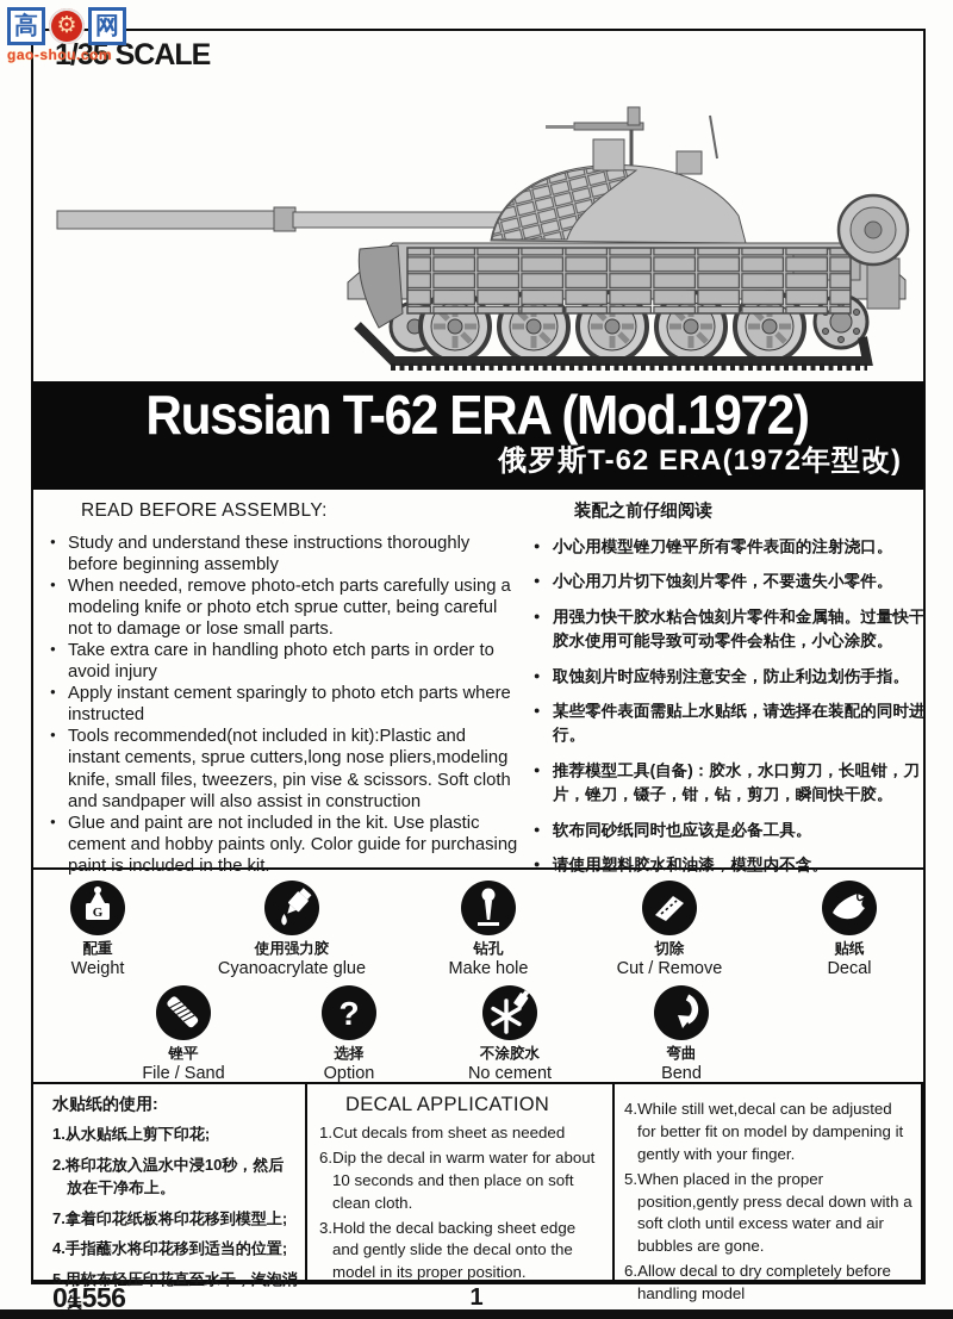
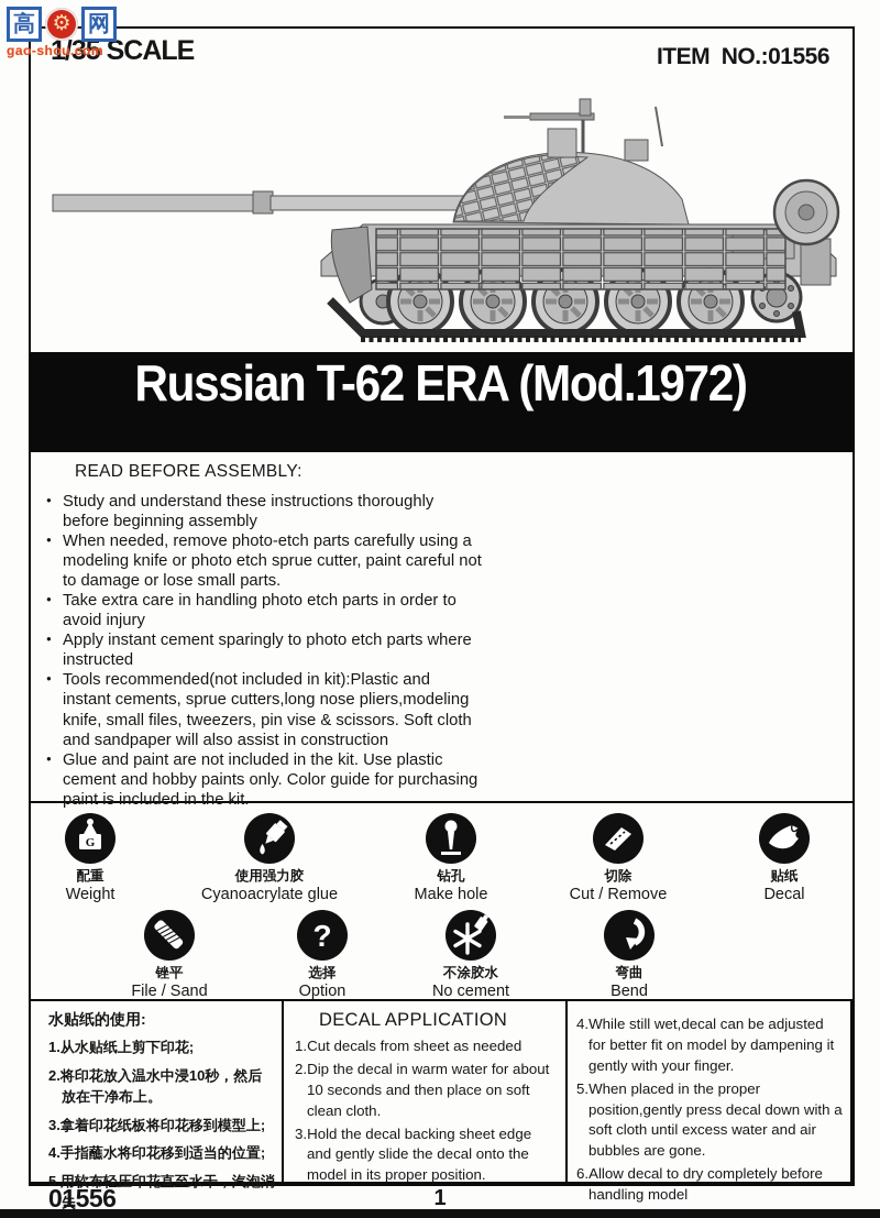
  高
  ⚙
  网
  gao-shou.com
  1/35 SCALE
+ ITEM NO.:01556
  Russian T-62 ERA (Mod.1972)
- 俄罗斯T-62 ERA(1972年型改)
  READ BEFORE ASSEMBLY:
  Study and understand these instructions thoroughly before beginning assembly
- When needed, remove photo-etch parts carefully using a modeling knife or photo etch sprue cutter, being careful not to damage or lose small parts.
+ When needed, remove photo-etch parts carefully using a modeling knife or photo etch sprue cutter, paint careful not to damage or lose small parts.
  Take extra care in handling photo etch parts in order to avoid injury
  Apply instant cement sparingly to photo etch parts where instructed
  Tools recommended(not included in kit):Plastic and instant cements, sprue cutters,long nose pliers,modeling knife, small files, tweezers, pin vise & scissors. Soft cloth and sandpaper will also assist in construction
  Glue and paint are not included in the kit. Use plastic cement and hobby paints only. Color guide for purchasing paint is included in the kit.
- 装配之前仔细阅读
- 小心用模型锉刀锉平所有零件表面的注射浇口。
- 小心用刀片切下蚀刻片零件，不要遗失小零件。
- 用强力快干胶水粘合蚀刻片零件和金属轴。过量快干胶水使用可能导致可动零件会粘住，小心涂胶。
- 取蚀刻片时应特别注意安全，防止利边划伤手指。
- 某些零件表面需贴上水贴纸，请选择在装配的同时进行。
- 推荐模型工具(自备)：胶水，水口剪刀，长咀钳，刀片，锉刀，镊子，钳，钻，剪刀，瞬间快干胶。
- 软布同砂纸同时也应该是必备工具。
- 请使用塑料胶水和油漆，模型内不含。
  G
  配重
  Weight
  使用强力胶
  Cyanoacrylate glue
  钻孔
  Make hole
  切除
  Cut / Remove
  贴纸
  Decal
  锉平
  File / Sand
  ?
  选择
  Option
  不涂胶水
  No cement
  弯曲
  Bend
  水贴纸的使用:
  1.从水贴纸上剪下印花;
  2.将印花放入温水中浸10秒，然后放在干净布上。
- 7.拿着印花纸板将印花移到模型上;
+ 3.拿着印花纸板将印花移到模型上;
  4.手指蘸水将印花移到适当的位置;
  5.用软布轻压印花直至水干，汽泡消失
  DECAL APPLICATION
  1.Cut decals from sheet as needed
- 6.Dip the decal in warm water for about 10 seconds and then place on soft clean cloth.
+ 2.Dip the decal in warm water for about 10 seconds and then place on soft clean cloth.
  3.Hold the decal backing sheet edge and gently slide the decal onto the model in its proper position.
  4.While still wet,decal can be adjusted for better fit on model by dampening it gently with your finger.
  5.When placed in the proper position,gently press decal down with a soft cloth until excess water and air bubbles are gone.
  6.Allow decal to dry completely before handling model
  01556
  1
